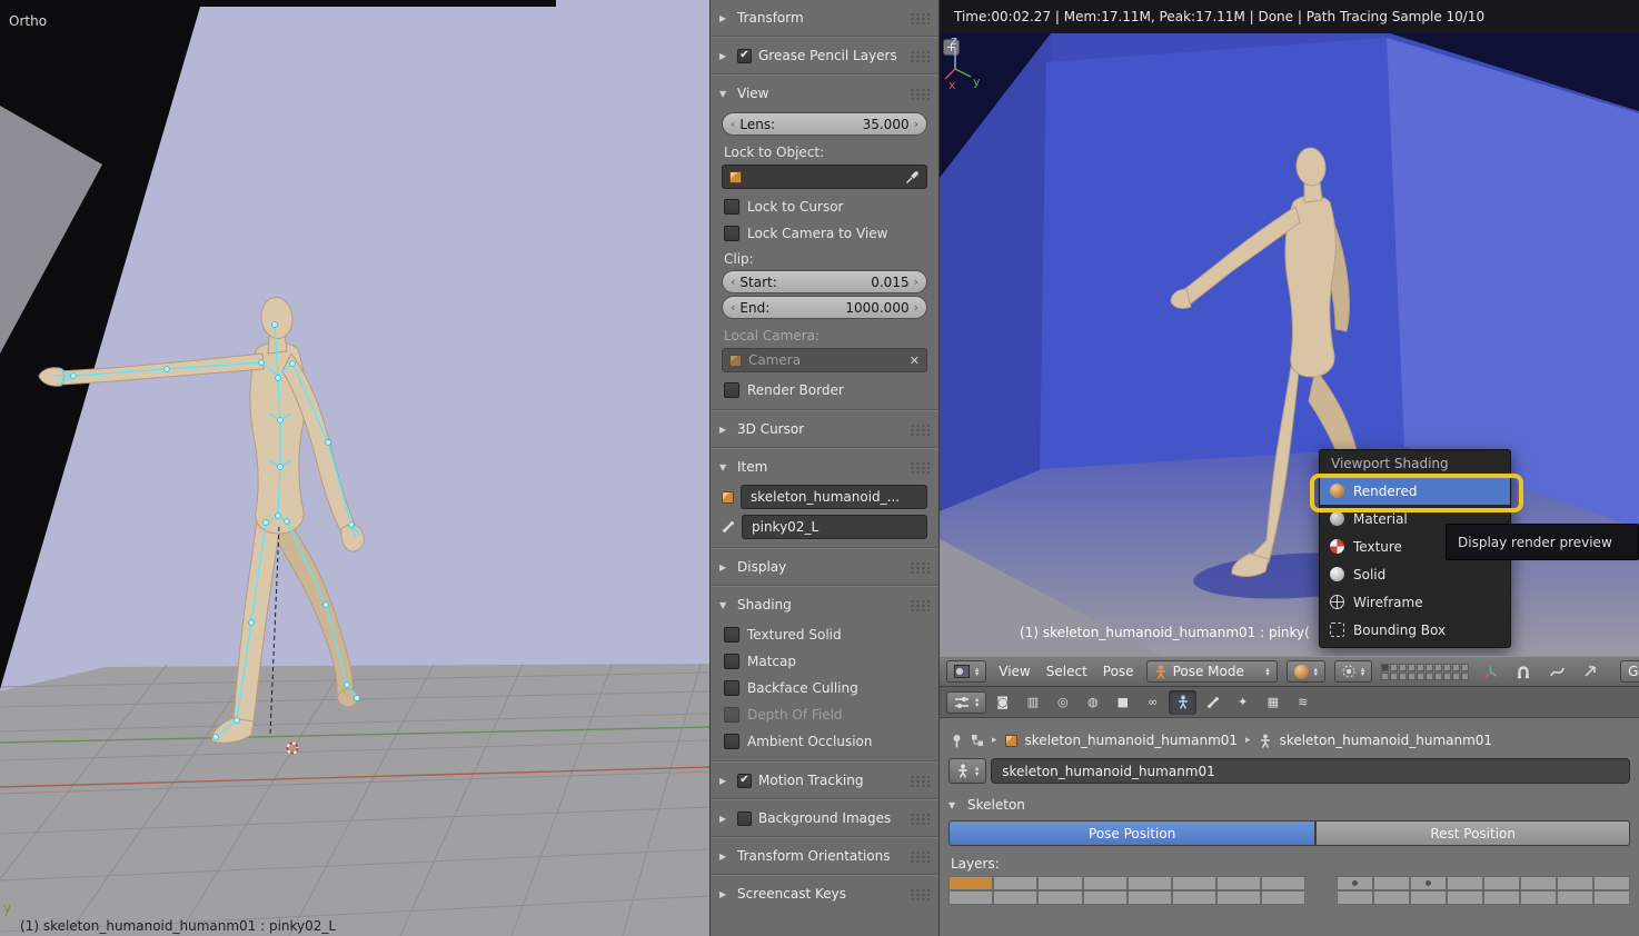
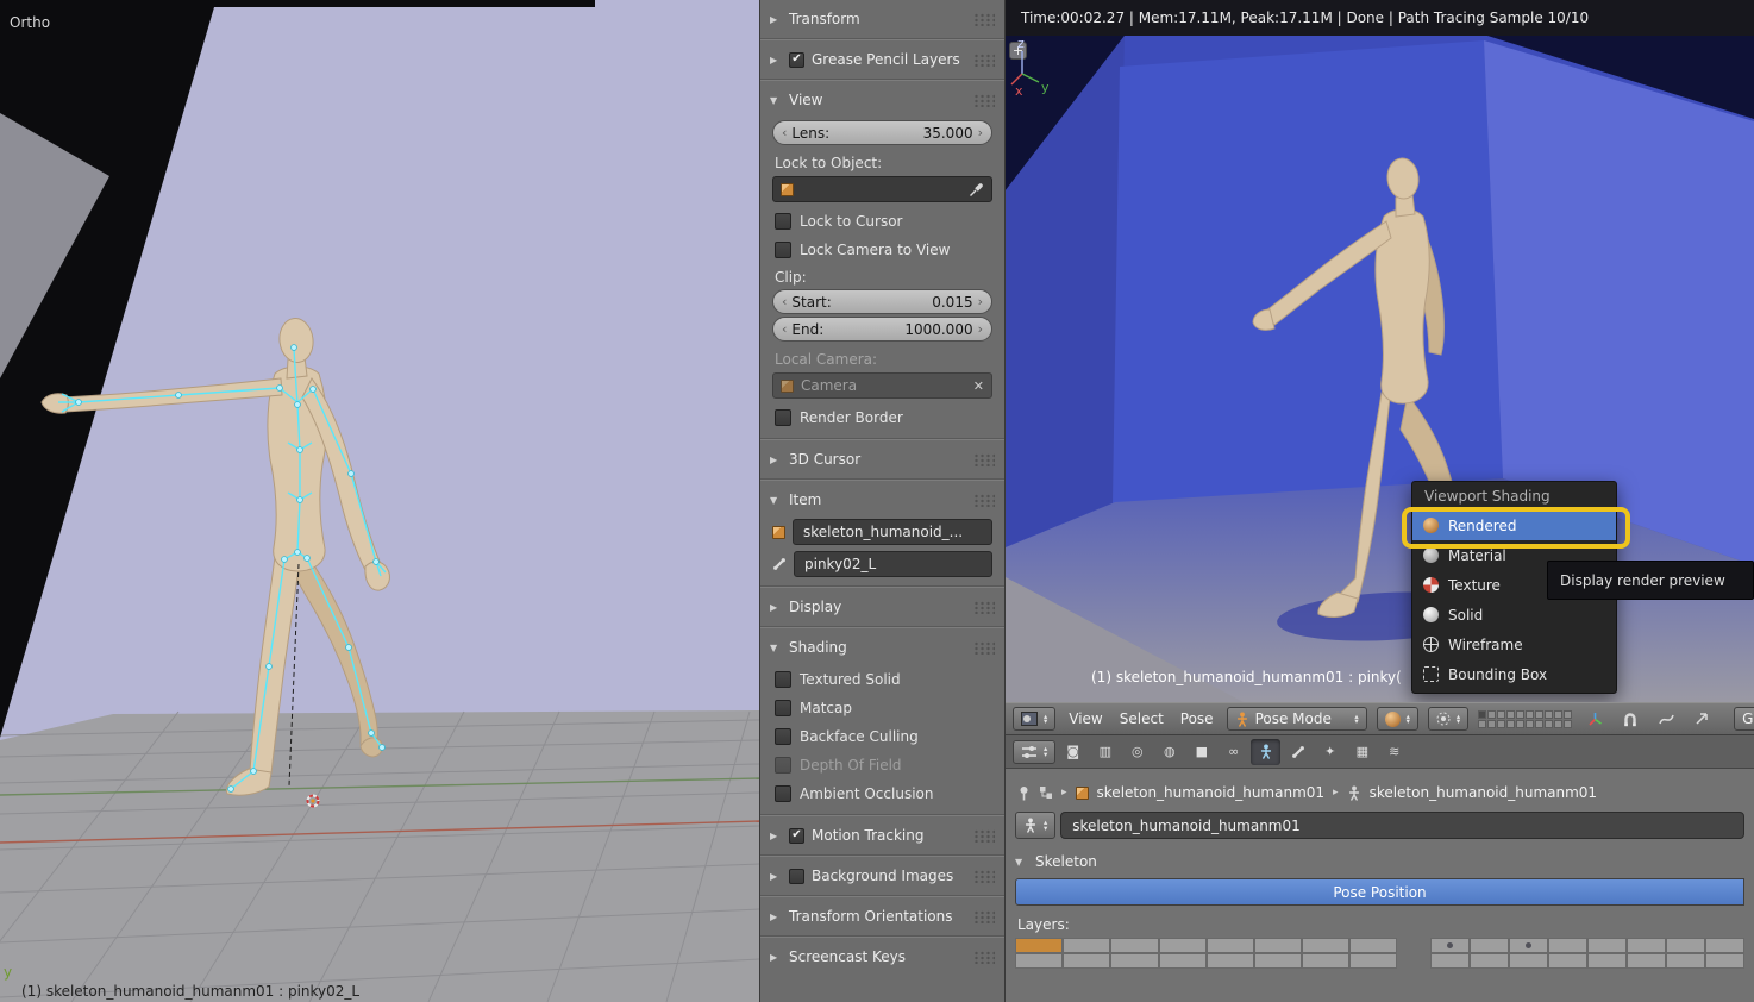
  Ortho
  y
  (1) skeleton_humanoid_humanm01 : pinky02_L
  ▶
  Transform
  ▶
  ✔
  Grease Pencil Layers
  ▼
  View
  ‹
  Lens:
  35.000
  ›
  Lock to Object:
  Lock to Cursor
  Lock Camera to View
  Clip:
  ‹
  Start:
  0.015
  ›
  ‹
  End:
  1000.000
  ›
  Local Camera:
  Camera
  ✕
  Render Border
  ▶
  3D Cursor
  ▼
  Item
  skeleton_humanoid_...
  pinky02_L
  ▶
  Display
  ▼
  Shading
  Textured Solid
  Matcap
  Backface Culling
  Depth Of Field
  Ambient Occlusion
  ▶
  ✔
  Motion Tracking
  ▶
  Background Images
  ▶
  Transform Orientations
  ▶
  Screencast Keys
  Time:00:02.27 | Mem:17.11M, Peak:17.11M | Done | Path Tracing Sample 10/10
  +
  z
  x
  y
  (1) skeleton_humanoid_humanm01 : pinky(
  Viewport Shading
  Rendered
  Material
  Texture
  Solid
  Wireframe
  Bounding Box
  Display render preview
  ▴
  ▾
  View
  Select
  Pose
  Pose Mode
  ▴
  ▾
  ▴
  ▾
  ▴
  ▾
  ▴
  ▾
  ◙
  ▥
  ◎
  ◍
  ■
  ∞
  ✦
  ▦
  ≋
  ▸
  skeleton_humanoid_humanm01
  ▸
  skeleton_humanoid_humanm01
  ▴
  ▾
  skeleton_humanoid_humanm01
  ▼
  Skeleton
  Pose Position
- Rest Position
  Layers:
